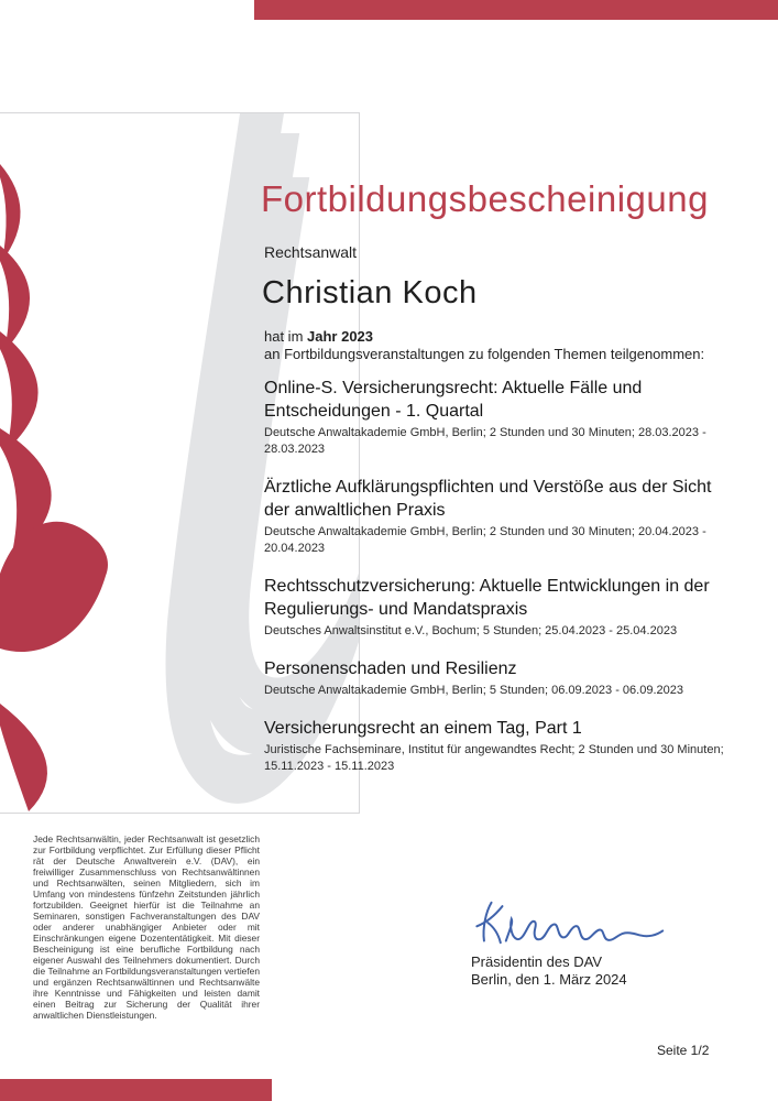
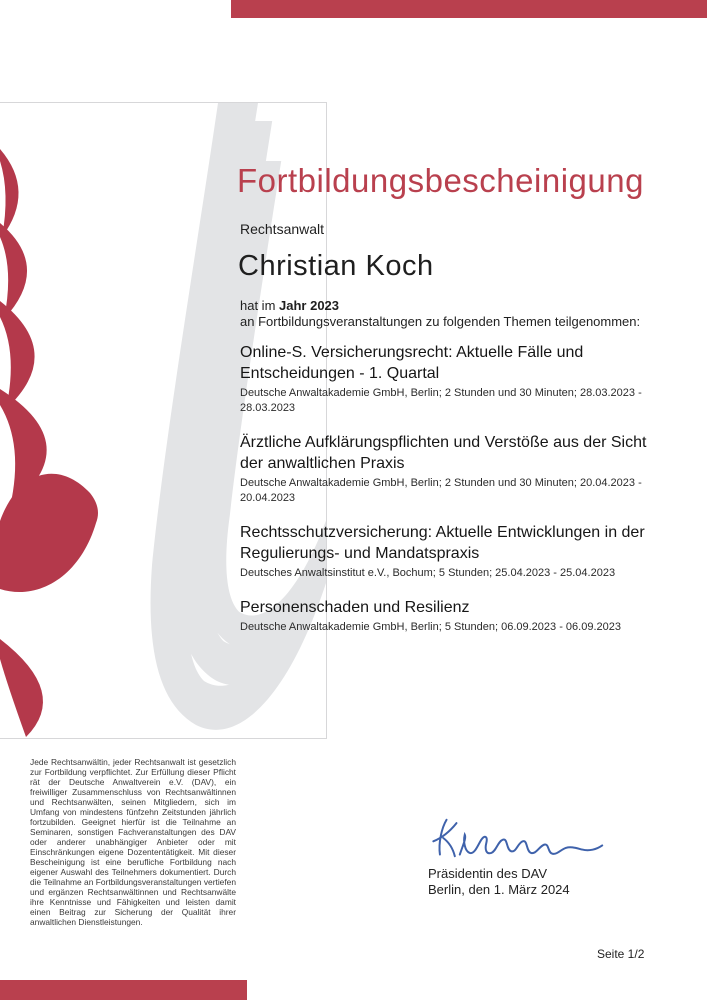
  Fortbildungsbescheinigung
  Rechtsanwalt
  Christian Koch
  hat im Jahr 2023
  an Fortbildungsveranstaltungen zu folgenden Themen teilgenommen:
  Online-S. Versicherungsrecht: Aktuelle Fälle und
  Entscheidungen - 1. Quartal
  Deutsche Anwaltakademie GmbH, Berlin; 2 Stunden und 30 Minuten; 28.03.2023 -
  28.03.2023
  Ärztliche Aufklärungspflichten und Verstöße aus der Sicht
  der anwaltlichen Praxis
  Deutsche Anwaltakademie GmbH, Berlin; 2 Stunden und 30 Minuten; 20.04.2023 -
  20.04.2023
  Rechtsschutzversicherung: Aktuelle Entwicklungen in der
  Regulierungs- und Mandatspraxis
  Deutsches Anwaltsinstitut e.V., Bochum; 5 Stunden; 25.04.2023 - 25.04.2023
  Personenschaden und Resilienz
  Deutsche Anwaltakademie GmbH, Berlin; 5 Stunden; 06.09.2023 - 06.09.2023
- Versicherungsrecht an einem Tag, Part 1
- Juristische Fachseminare, Institut für angewandtes Recht; 2 Stunden und 30 Minuten;
- 15.11.2023 - 15.11.2023
  Jede Rechtsanwältin, jeder Rechtsanwalt ist gesetzlich zur Fortbildung verpflichtet. Zur Erfüllung dieser Pflicht rät der Deutsche Anwaltverein e.V. (DAV), ein freiwilliger Zusammenschluss von Rechtsanwältinnen und Rechtsanwälten, seinen Mitgliedern, sich im Umfang von mindestens fünfzehn Zeitstunden jährlich fortzubilden. Geeignet hierfür ist die Teilnahme an Seminaren, sonstigen Fachveranstaltungen des DAV oder anderer unabhängiger Anbieter oder mit Einschränkungen eigene Dozententätigkeit. Mit dieser Bescheinigung ist eine berufliche Fortbildung nach eigener Auswahl des Teilnehmers dokumentiert. Durch die Teilnahme an Fortbildungsveranstaltungen vertiefen und ergänzen Rechtsanwältinnen und Rechtsanwälte ihre Kenntnisse und Fähigkeiten und leisten damit einen Beitrag zur Sicherung der Qualität ihrer anwaltlichen Dienstleistungen.
  Präsidentin des DAV
  Berlin, den 1. März 2024
  Seite 1/2
